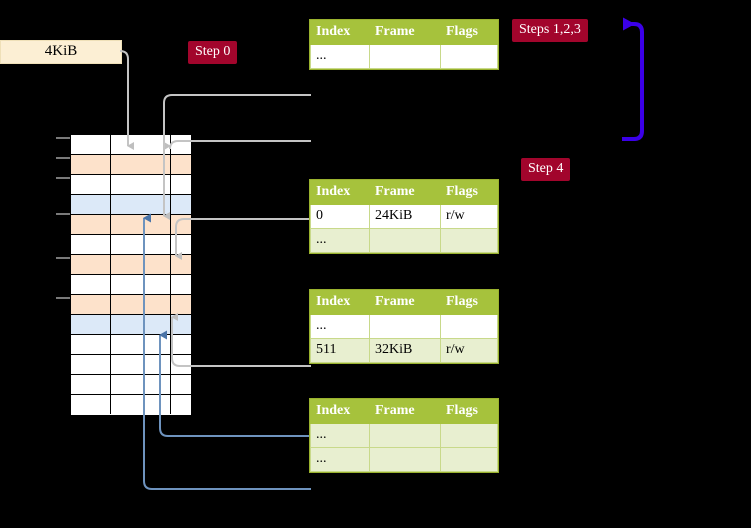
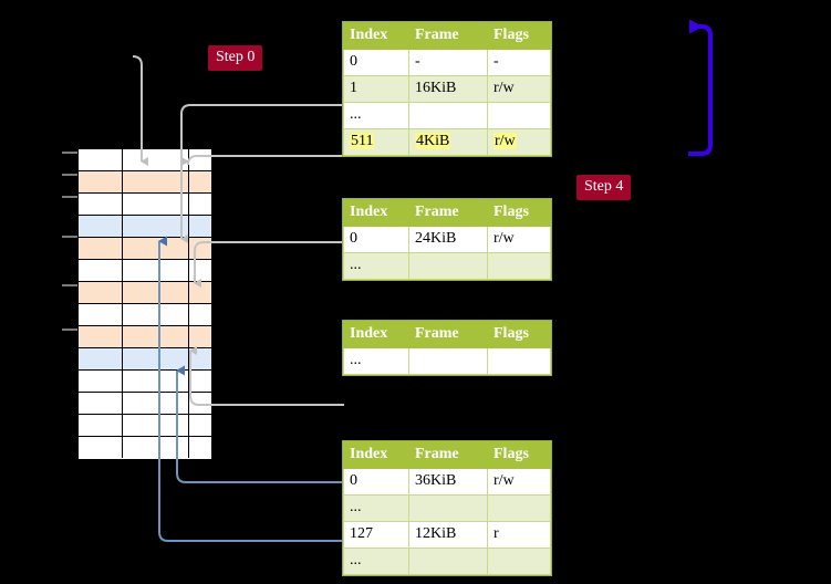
- 4KiB
  Step 0
- Steps 1,2,3
  Step 4
  Index	Frame	Flags
+ 0	-	-
+ 1	16KiB	r/w
  ...
+ 511	4KiB	r/w
  Index	Frame	Flags
  0	24KiB	r/w
  ...
  Index	Frame	Flags
  ...
- 511	32KiB	r/w
  Index	Frame	Flags
+ 0	36KiB	r/w
  ...
+ 127	12KiB	r
  ...
